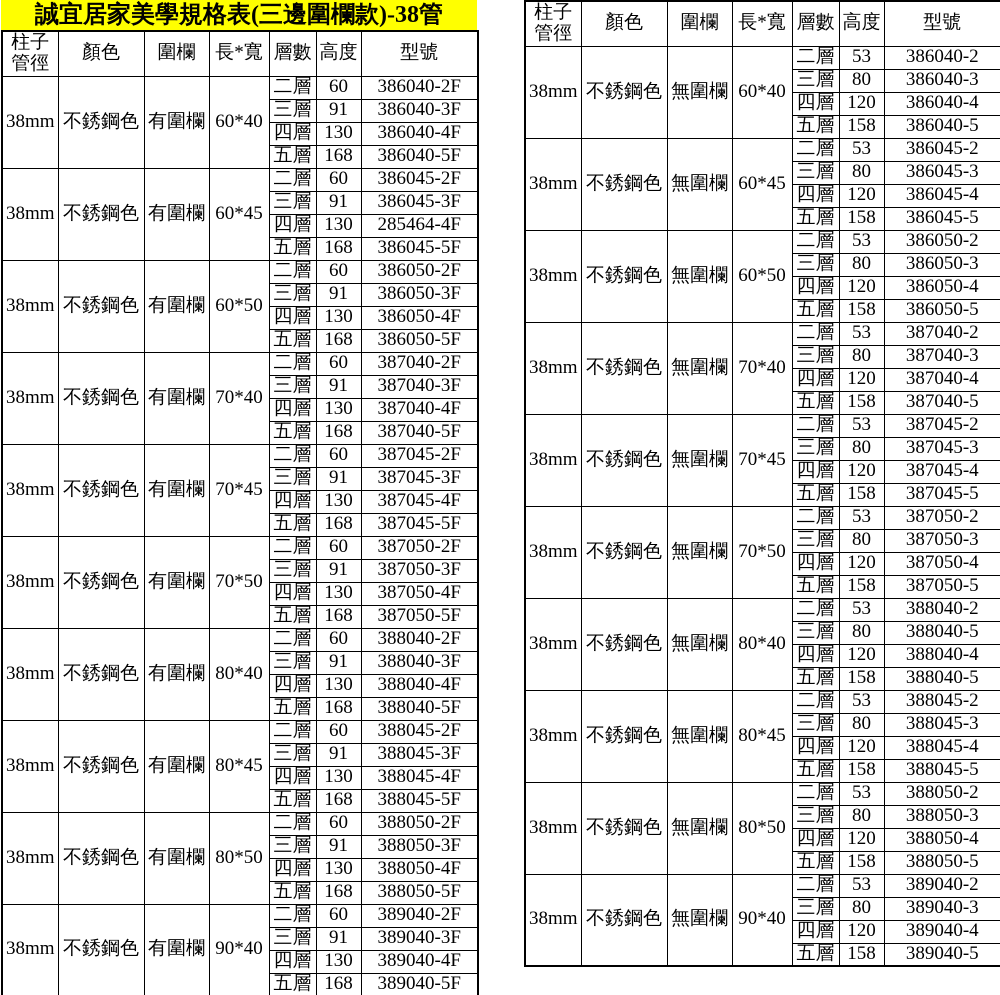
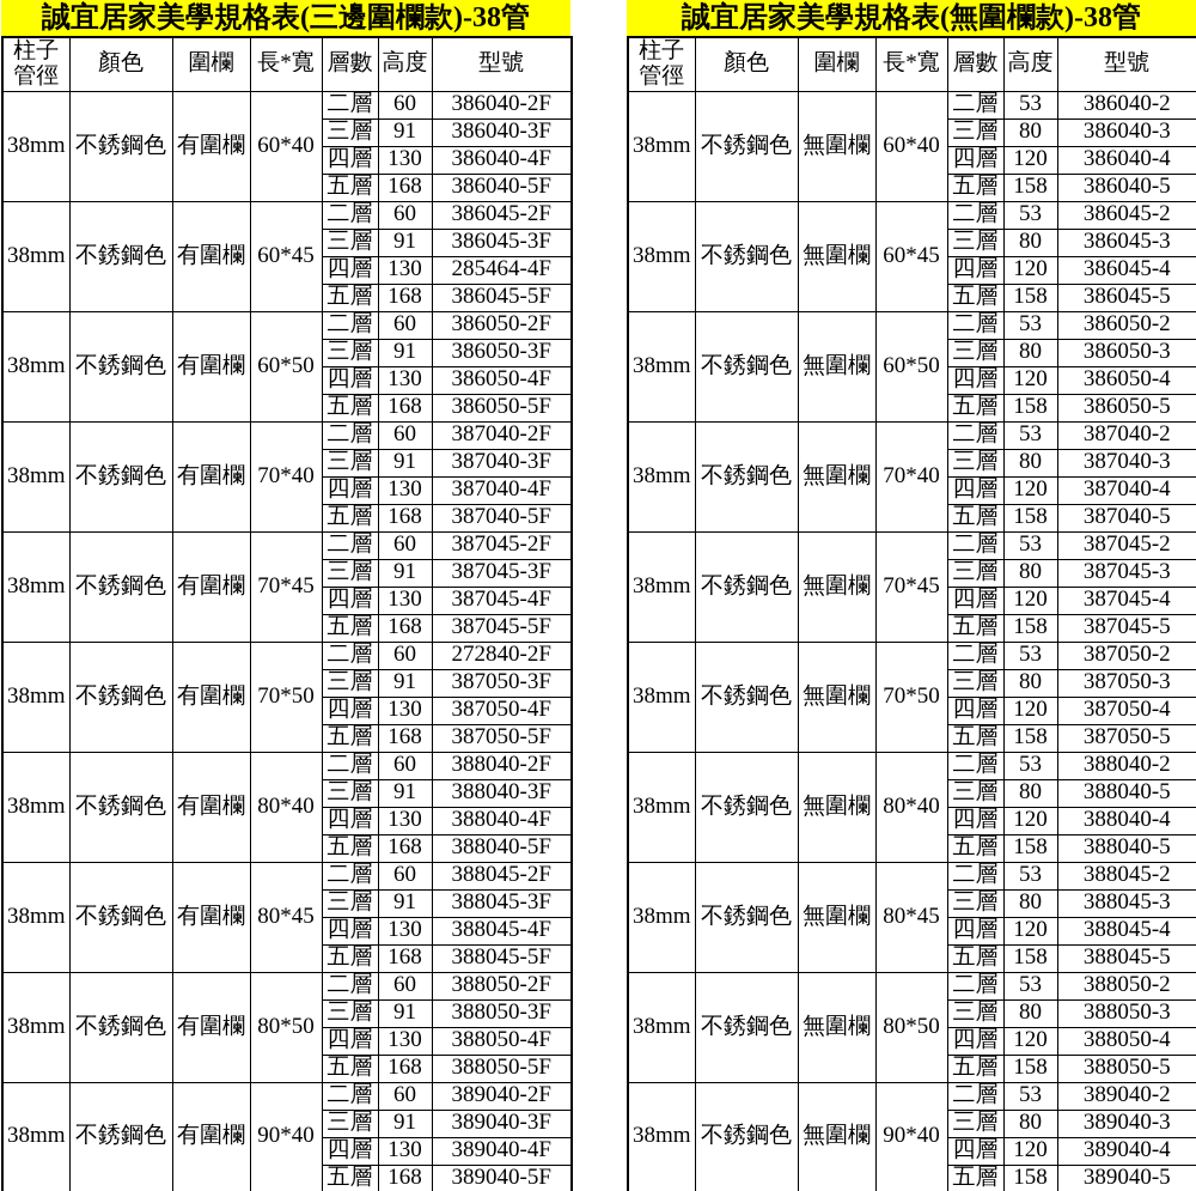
  誠宜居家美學規格表(三邊圍欄款)-38管
  柱子管徑	顏色	圍欄	長*寬	層數	高度	型號
  38mm	不銹鋼色	有圍欄	60*40	二層	60	386040-2F
  三層	91	386040-3F
  四層	130	386040-4F
  五層	168	386040-5F
  38mm	不銹鋼色	有圍欄	60*45	二層	60	386045-2F
  三層	91	386045-3F
  四層	130	285464-4F
  五層	168	386045-5F
  38mm	不銹鋼色	有圍欄	60*50	二層	60	386050-2F
  三層	91	386050-3F
  四層	130	386050-4F
  五層	168	386050-5F
  38mm	不銹鋼色	有圍欄	70*40	二層	60	387040-2F
  三層	91	387040-3F
  四層	130	387040-4F
  五層	168	387040-5F
  38mm	不銹鋼色	有圍欄	70*45	二層	60	387045-2F
  三層	91	387045-3F
  四層	130	387045-4F
  五層	168	387045-5F
- 38mm	不銹鋼色	有圍欄	70*50	二層	60	387050-2F
+ 38mm	不銹鋼色	有圍欄	70*50	二層	60	272840-2F
  三層	91	387050-3F
  四層	130	387050-4F
  五層	168	387050-5F
  38mm	不銹鋼色	有圍欄	80*40	二層	60	388040-2F
  三層	91	388040-3F
  四層	130	388040-4F
  五層	168	388040-5F
  38mm	不銹鋼色	有圍欄	80*45	二層	60	388045-2F
  三層	91	388045-3F
  四層	130	388045-4F
  五層	168	388045-5F
  38mm	不銹鋼色	有圍欄	80*50	二層	60	388050-2F
  三層	91	388050-3F
  四層	130	388050-4F
  五層	168	388050-5F
  38mm	不銹鋼色	有圍欄	90*40	二層	60	389040-2F
  三層	91	389040-3F
  四層	130	389040-4F
  五層	168	389040-5F
+ 誠宜居家美學規格表(無圍欄款)-38管
  柱子管徑	顏色	圍欄	長*寬	層數	高度	型號
  38mm	不銹鋼色	無圍欄	60*40	二層	53	386040-2
  三層	80	386040-3
  四層	120	386040-4
  五層	158	386040-5
  38mm	不銹鋼色	無圍欄	60*45	二層	53	386045-2
  三層	80	386045-3
  四層	120	386045-4
  五層	158	386045-5
  38mm	不銹鋼色	無圍欄	60*50	二層	53	386050-2
  三層	80	386050-3
  四層	120	386050-4
  五層	158	386050-5
  38mm	不銹鋼色	無圍欄	70*40	二層	53	387040-2
  三層	80	387040-3
  四層	120	387040-4
  五層	158	387040-5
  38mm	不銹鋼色	無圍欄	70*45	二層	53	387045-2
  三層	80	387045-3
  四層	120	387045-4
  五層	158	387045-5
  38mm	不銹鋼色	無圍欄	70*50	二層	53	387050-2
  三層	80	387050-3
  四層	120	387050-4
  五層	158	387050-5
  38mm	不銹鋼色	無圍欄	80*40	二層	53	388040-2
  三層	80	388040-5
  四層	120	388040-4
  五層	158	388040-5
  38mm	不銹鋼色	無圍欄	80*45	二層	53	388045-2
  三層	80	388045-3
  四層	120	388045-4
  五層	158	388045-5
  38mm	不銹鋼色	無圍欄	80*50	二層	53	388050-2
  三層	80	388050-3
  四層	120	388050-4
  五層	158	388050-5
  38mm	不銹鋼色	無圍欄	90*40	二層	53	389040-2
  三層	80	389040-3
  四層	120	389040-4
  五層	158	389040-5
